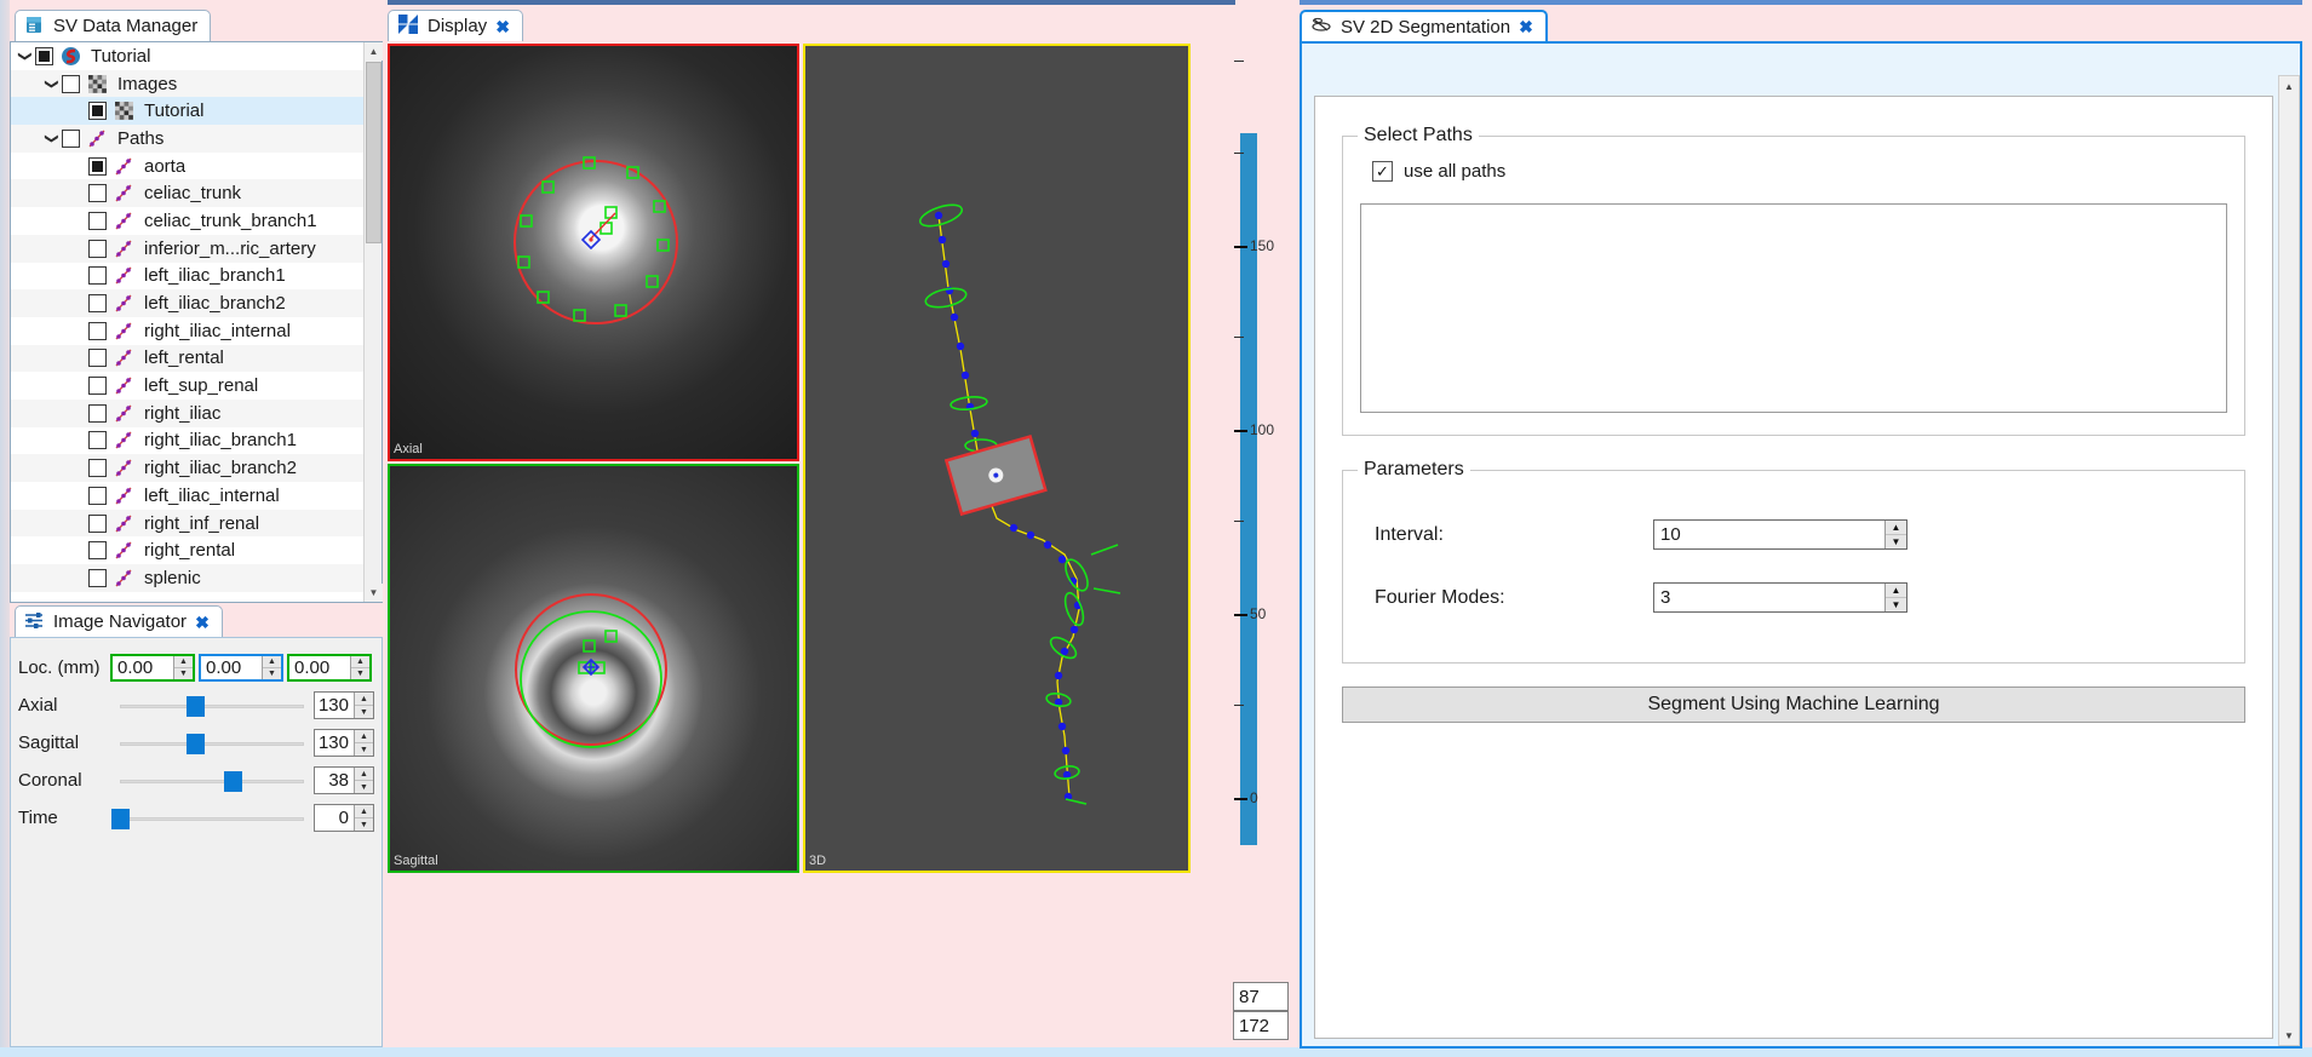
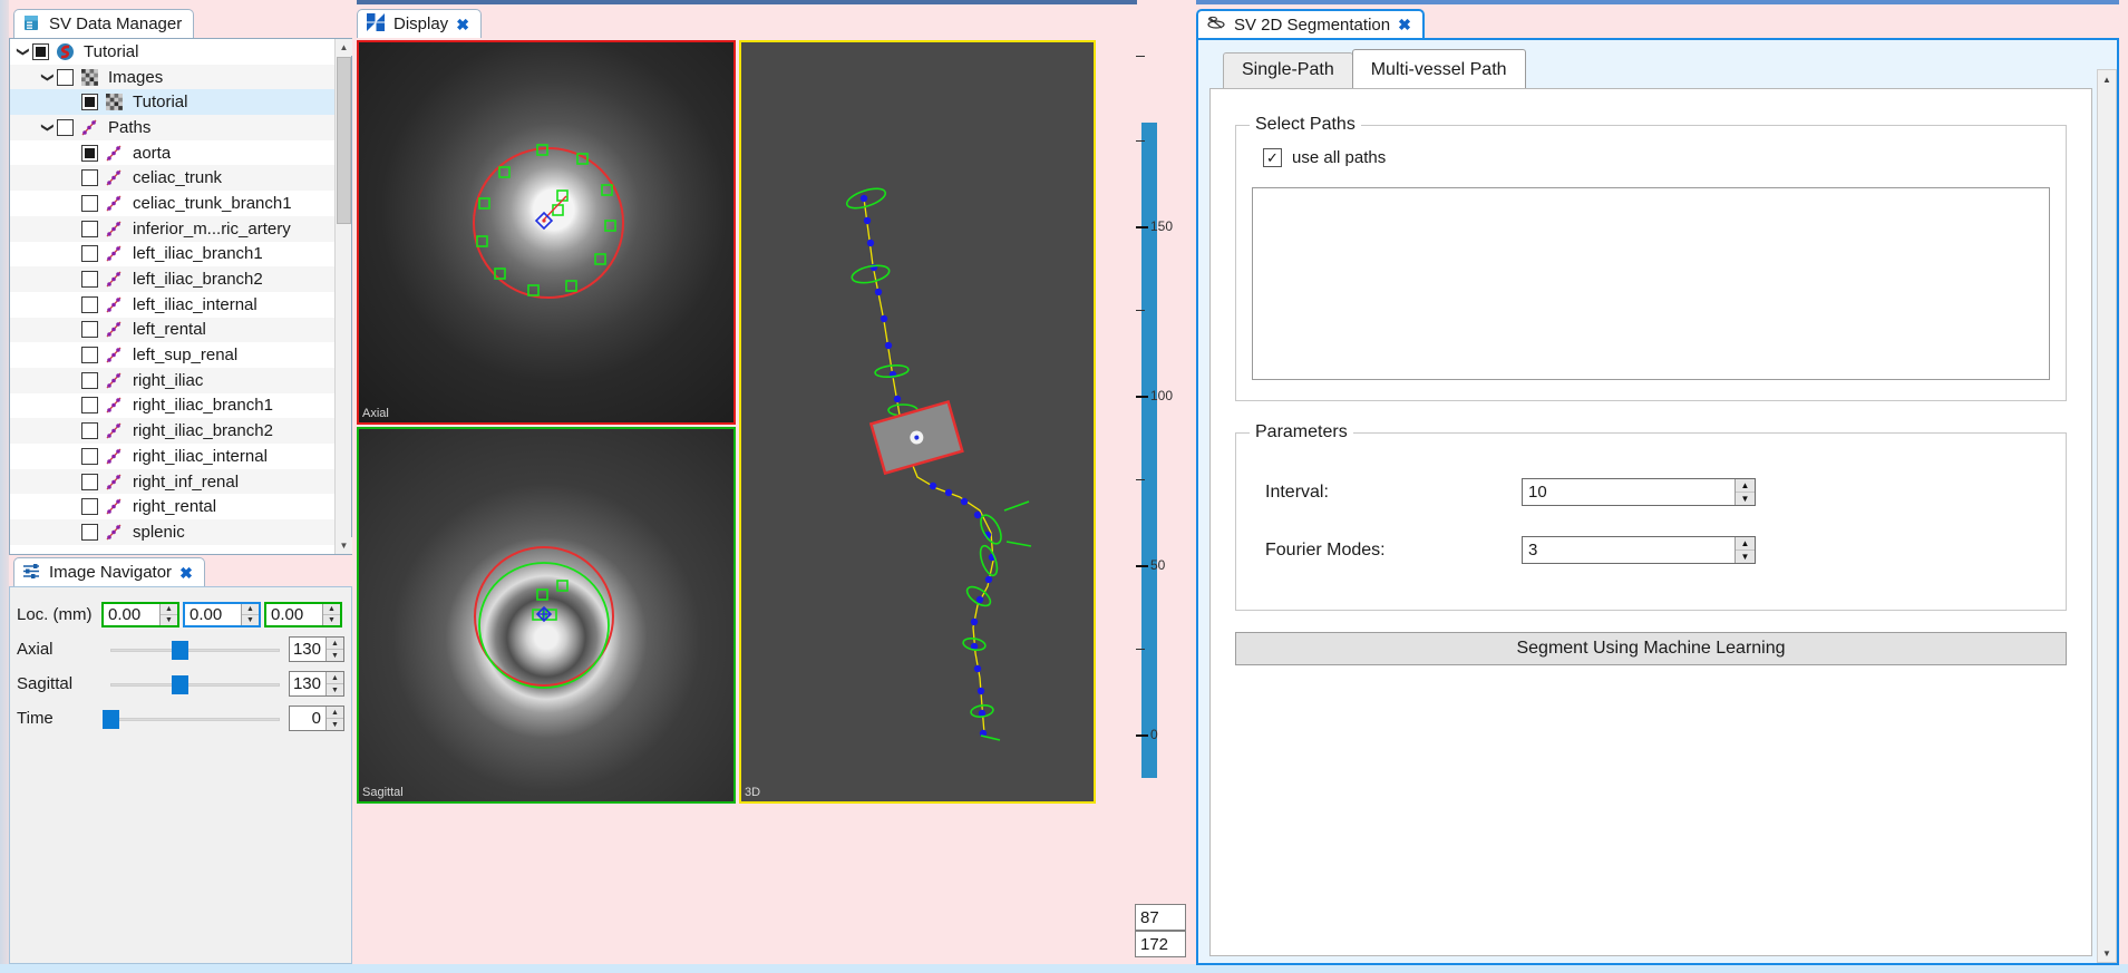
  SV Data Manager
  Tutorial
  Images
  Tutorial
  Paths
  aorta
  celiac_trunk
  celiac_trunk_branch1
  inferior_m...ric_artery
  left_iliac_branch1
  left_iliac_branch2
- right_iliac_internal
+ left_iliac_internal
  left_rental
  left_sup_renal
  right_iliac
  right_iliac_branch1
  right_iliac_branch2
- left_iliac_internal
+ right_iliac_internal
  right_inf_renal
  right_rental
  splenic
  ▲
  ▼
  Image Navigator
  ✖
  Loc. (mm)
  0.00
  0.00
  0.00
  Axial
  130
  Sagittal
  130
- Coronal
- 38
  Time
  0
  Display
  ✖
  Axial
  Sagittal
  3D
  150
  100
  50
  0
  87
  172
  SV 2D Segmentation
  ✖
+ Single-Path
+ Multi-vessel Path
  Select Paths
  ✓
  use all paths
  Parameters
  Interval:
  10
  ▲
  ▼
  Fourier Modes:
  3
  ▲
  ▼
  Segment Using Machine Learning
  ▲
  ▼
